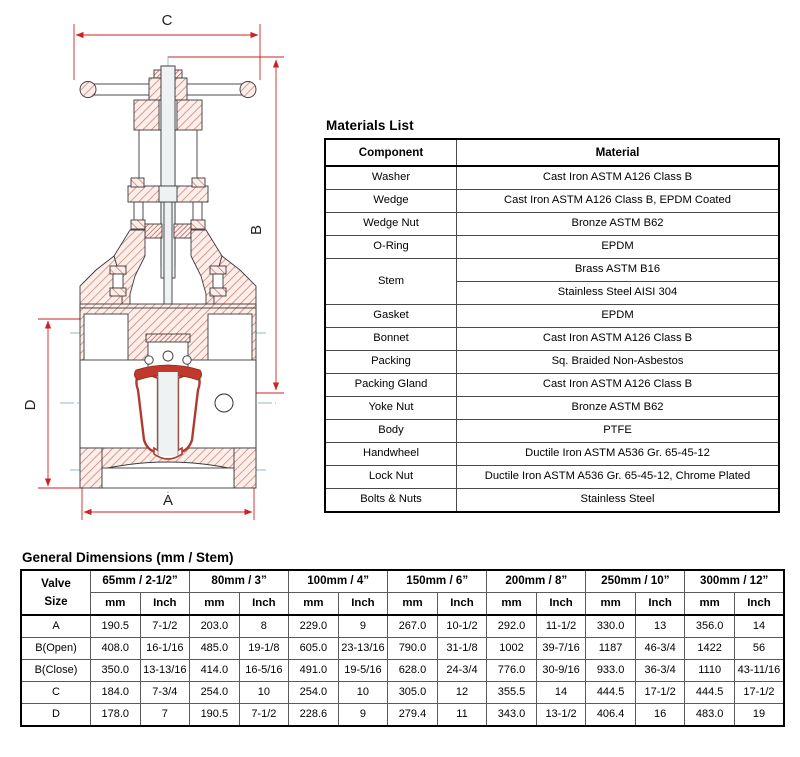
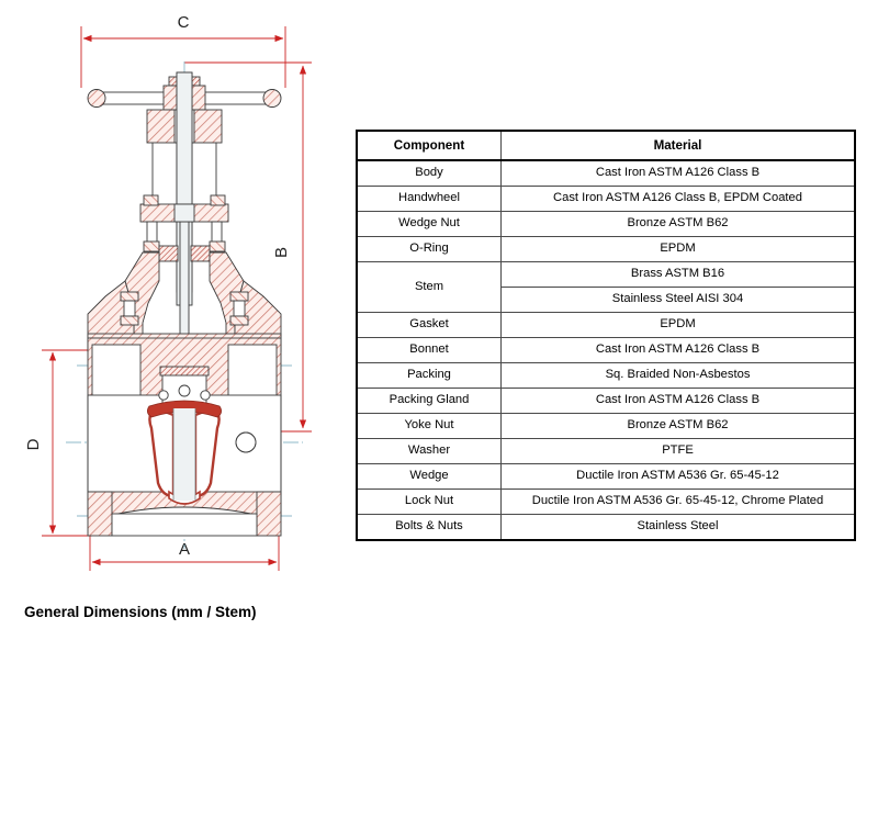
  C
  A
- Materials List
  Component	Material
- Washer	Cast Iron ASTM A126 Class B
+ Body	Cast Iron ASTM A126 Class B
- Wedge	Cast Iron ASTM A126 Class B, EPDM Coated
+ Handwheel	Cast Iron ASTM A126 Class B, EPDM Coated
  Wedge Nut	Bronze ASTM B62
  O-Ring	EPDM
  Stem	Brass ASTM B16
  Stainless Steel AISI 304
  Gasket	EPDM
  Bonnet	Cast Iron ASTM A126 Class B
  Packing	Sq. Braided Non-Asbestos
  Packing Gland	Cast Iron ASTM A126 Class B
  Yoke Nut	Bronze ASTM B62
- Body	PTFE
+ Washer	PTFE
- Handwheel	Ductile Iron ASTM A536 Gr. 65-45-12
+ Wedge	Ductile Iron ASTM A536 Gr. 65-45-12
  Lock Nut	Ductile Iron ASTM A536 Gr. 65-45-12, Chrome Plated
  Bolts & Nuts	Stainless Steel
  General Dimensions (mm / Stem)
- ValveSize	65mm / 2-1/2”	80mm / 3”	100mm / 4”	150mm / 6”	200mm / 8”	250mm / 10”	300mm / 12”
- mm	Inch	mm	Inch	mm	Inch	mm	Inch	mm	Inch	mm	Inch	mm	Inch
- A	190.5	7-1/2	203.0	8	229.0	9	267.0	10-1/2	292.0	11-1/2	330.0	13	356.0	14
- B(Open)	408.0	16-1/16	485.0	19-1/8	605.0	23-13/16	790.0	31-1/8	1002	39-7/16	1187	46-3/4	1422	56
- B(Close)	350.0	13-13/16	414.0	16-5/16	491.0	19-5/16	628.0	24-3/4	776.0	30-9/16	933.0	36-3/4	1110	43-11/16
- C	184.0	7-3/4	254.0	10	254.0	10	305.0	12	355.5	14	444.5	17-1/2	444.5	17-1/2
- D	178.0	7	190.5	7-1/2	228.6	9	279.4	11	343.0	13-1/2	406.4	16	483.0	19
